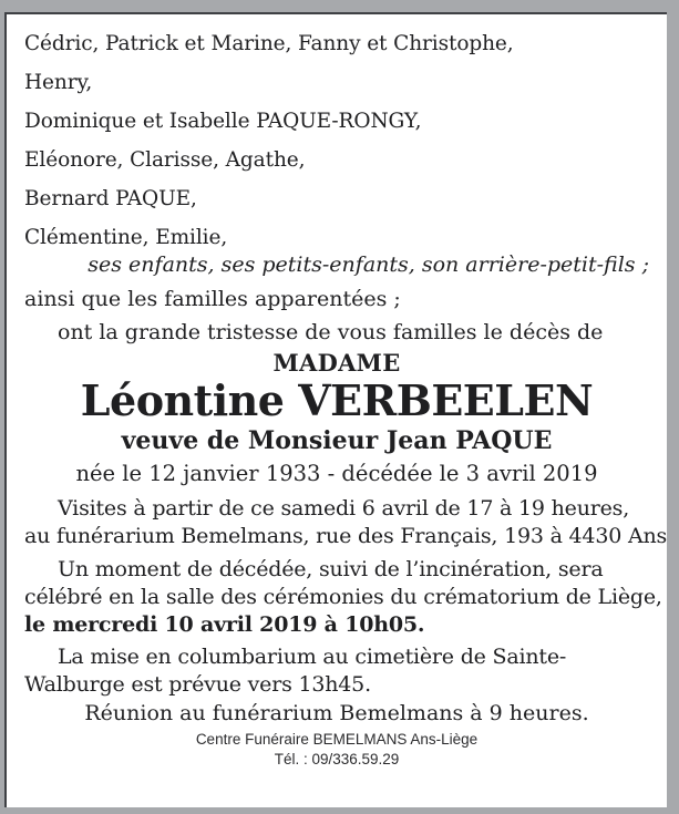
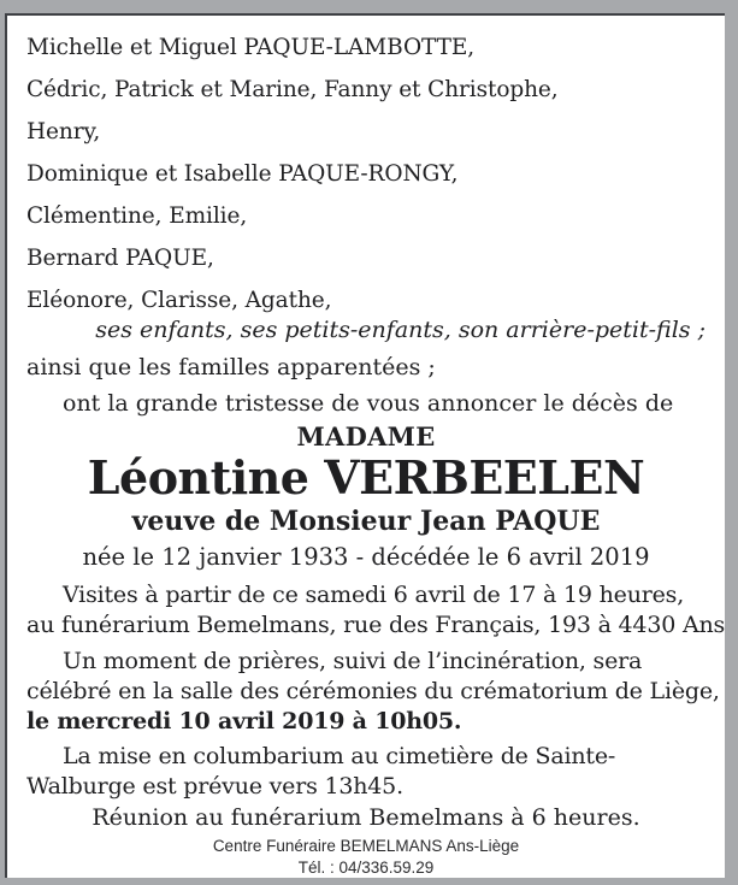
+ Michelle et Miguel PAQUE-LAMBOTTE,
  Cédric, Patrick et Marine, Fanny et Christophe,
  Henry,
  Dominique et Isabelle PAQUE-RONGY,
- Eléonore, Clarisse, Agathe,
+ Clémentine, Emilie,
  Bernard PAQUE,
- Clémentine, Emilie,
+ Eléonore, Clarisse, Agathe,
  ses enfants, ses petits-enfants, son arrière-petit-fils ;
  ainsi que les familles apparentées ;
- ont la grande tristesse de vous familles le décès de
+ ont la grande tristesse de vous annoncer le décès de
  MADAME
  Léontine VERBEELEN
  veuve de Monsieur Jean PAQUE
- née le 12 janvier 1933 - décédée le 3 avril 2019
+ née le 12 janvier 1933 - décédée le 6 avril 2019
  Visites à partir de ce samedi 6 avril de 17 à 19 heures,
  au funérarium Bemelmans, rue des Français, 193 à 4430 Ans
- Un moment de décédée, suivi de l’incinération, sera
+ Un moment de prières, suivi de l’incinération, sera
  célébré en la salle des cérémonies du crématorium de Liège,
  le mercredi 10 avril 2019 à 10h05.
  La mise en columbarium au cimetière de Sainte-
  Walburge est prévue vers 13h45.
- Réunion au funérarium Bemelmans à 9 heures.
+ Réunion au funérarium Bemelmans à 6 heures.
  Centre Funéraire BEMELMANS Ans-Liège
- Tél. : 09/336.59.29
+ Tél. : 04/336.59.29
